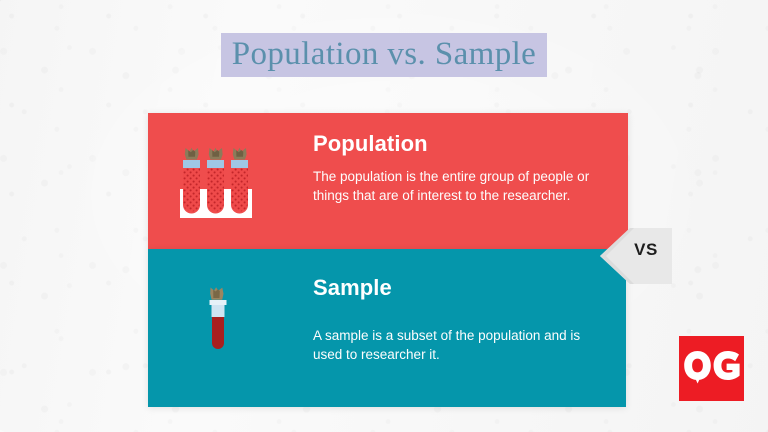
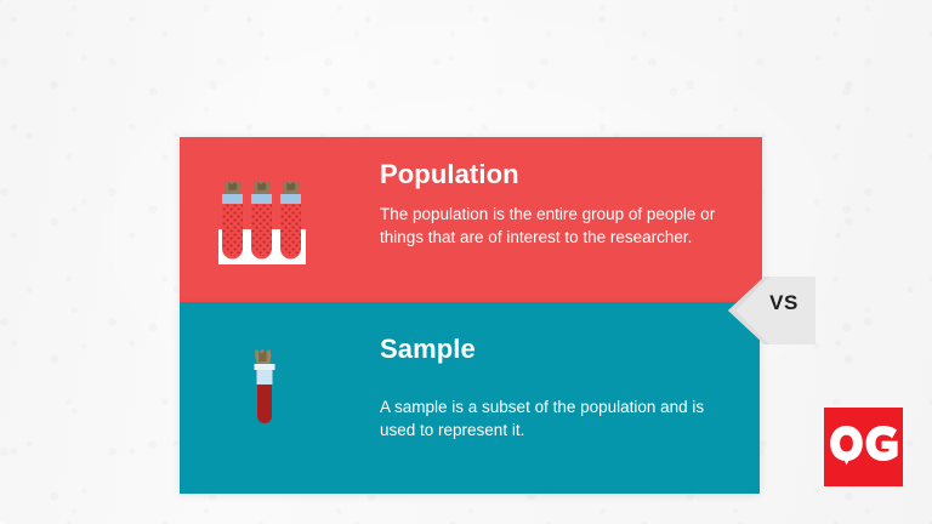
- Population vs. Sample
  Population
  The population is the entire group of people or things that are of interest to the researcher.
  Sample
- A sample is a subset of the population and is used to researcher it.
+ A sample is a subset of the population and is used to represent it.
  VS
